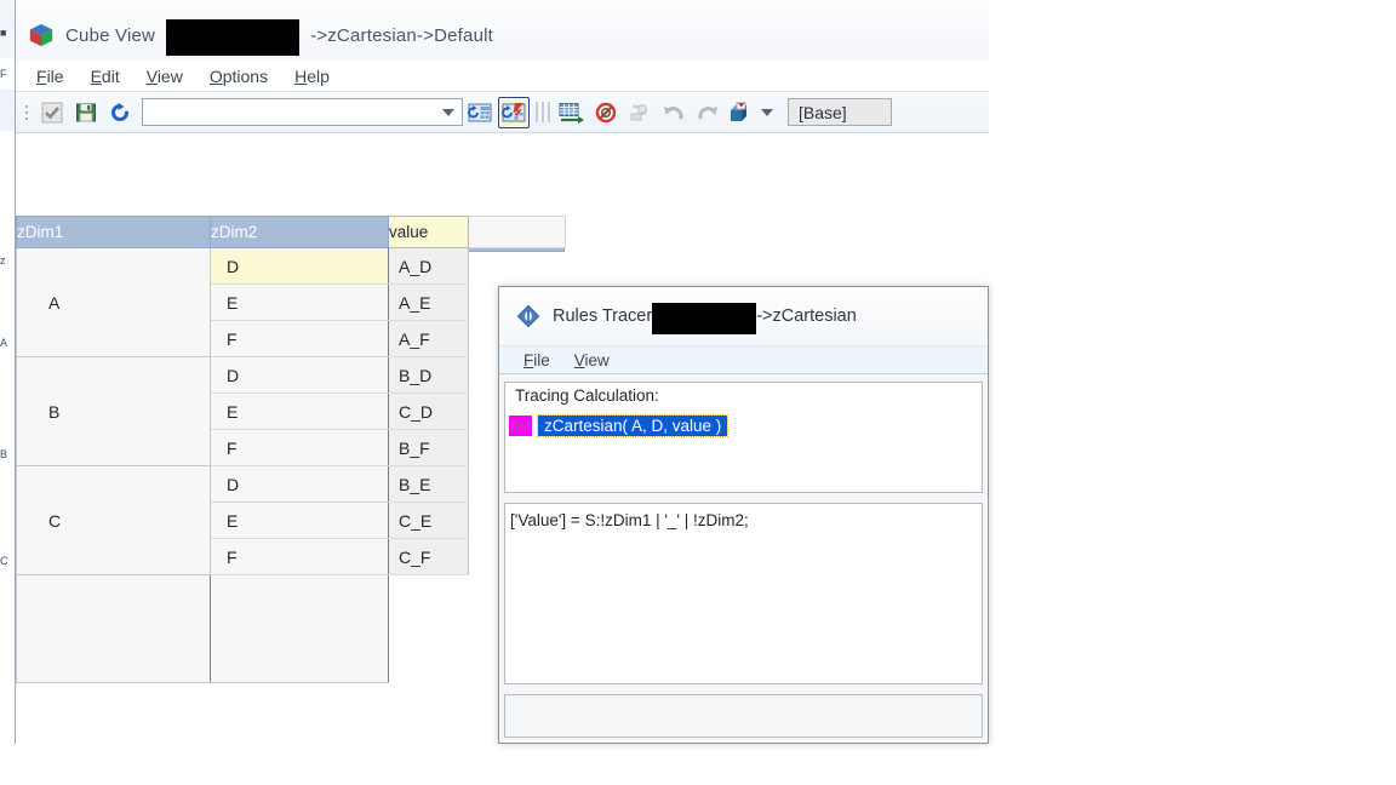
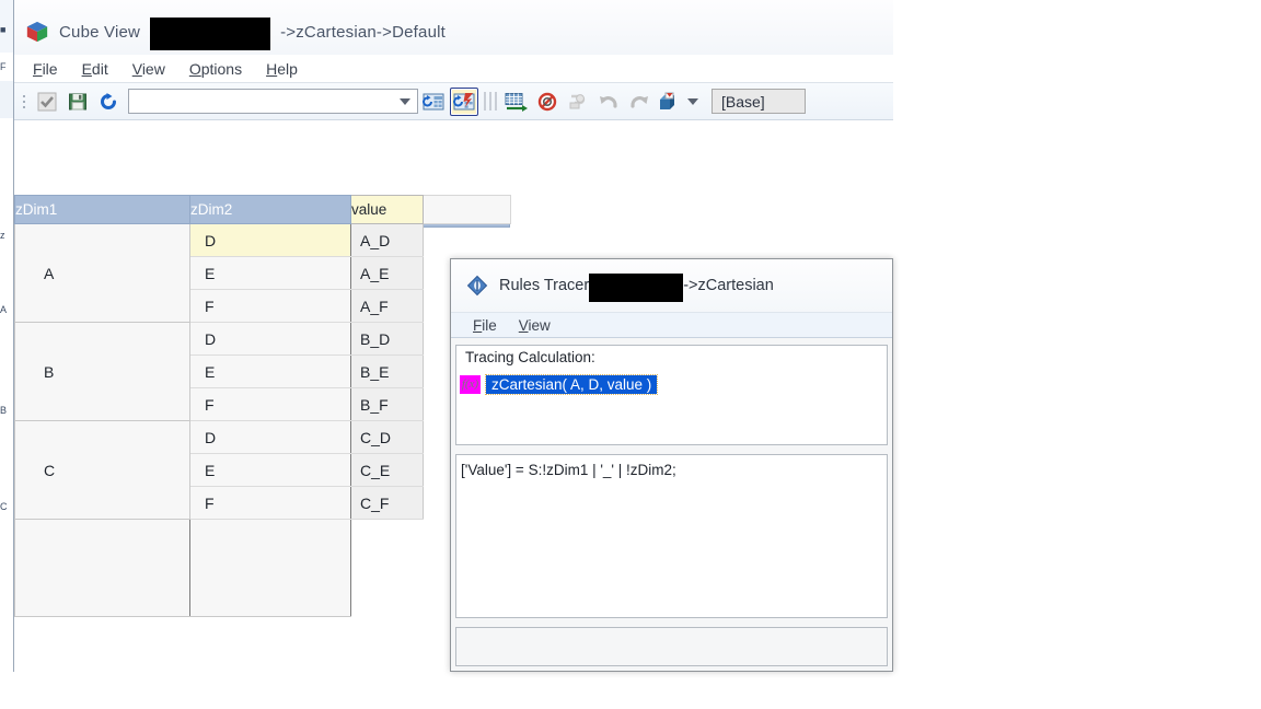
  ■
  F
  z
  A
  B
  C
  Cube View
  ->zCartesian->Default
  File
  Edit
  View
  Options
  Help
  [Base]
  zDim1	zDim2	value
  A	D	A_D
  E	A_E
  F	A_F
  B	D	B_D
- E	C_D
+ E	B_E
  F	B_F
- C	D	B_E
+ C	D	C_D
  E	C_E
  F	C_F
  Rules Tracer
  ->zCartesian
  File
  View
  Tracing Calculation:
  f(x)
  zCartesian( A, D, value )
  ['Value'] = S:!zDim1 | '_' | !zDim2;
